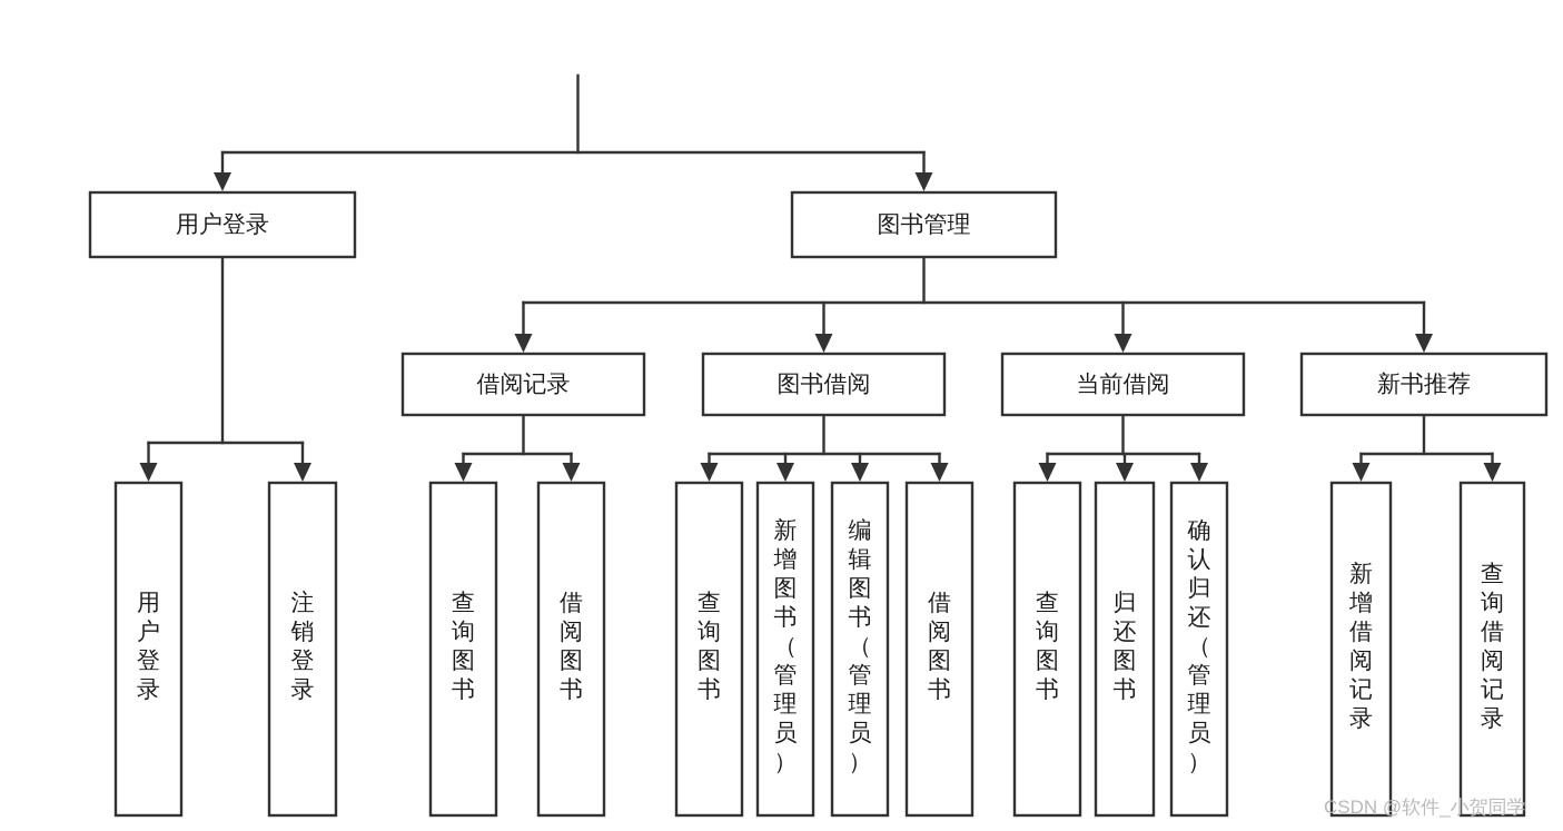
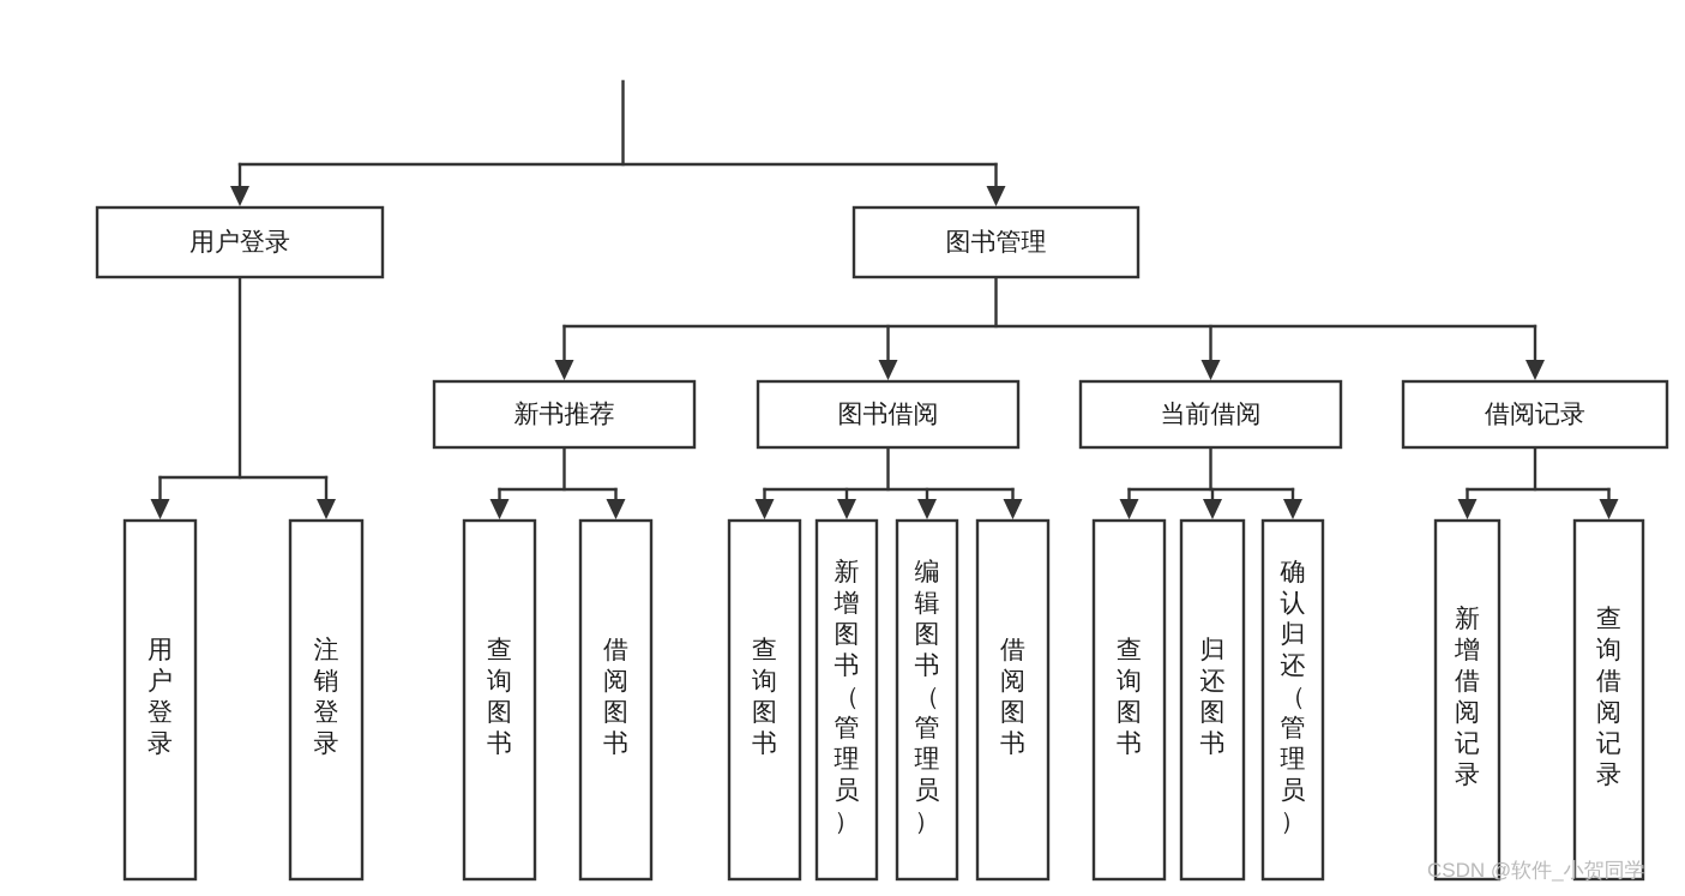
  用户登录
  图书管理
- 借阅记录
+ 新书推荐
  图书借阅
  当前借阅
- 新书推荐
+ 借阅记录
  用户登录
  注销登录
  查询图书
  借阅图书
  查询图书
  新增图书（管理员）
  编辑图书（管理员）
  借阅图书
  查询图书
  归还图书
  确认归还（管理员）
  新增借阅记录
  查询借阅记录
  CSDN @软件_小贺同学
